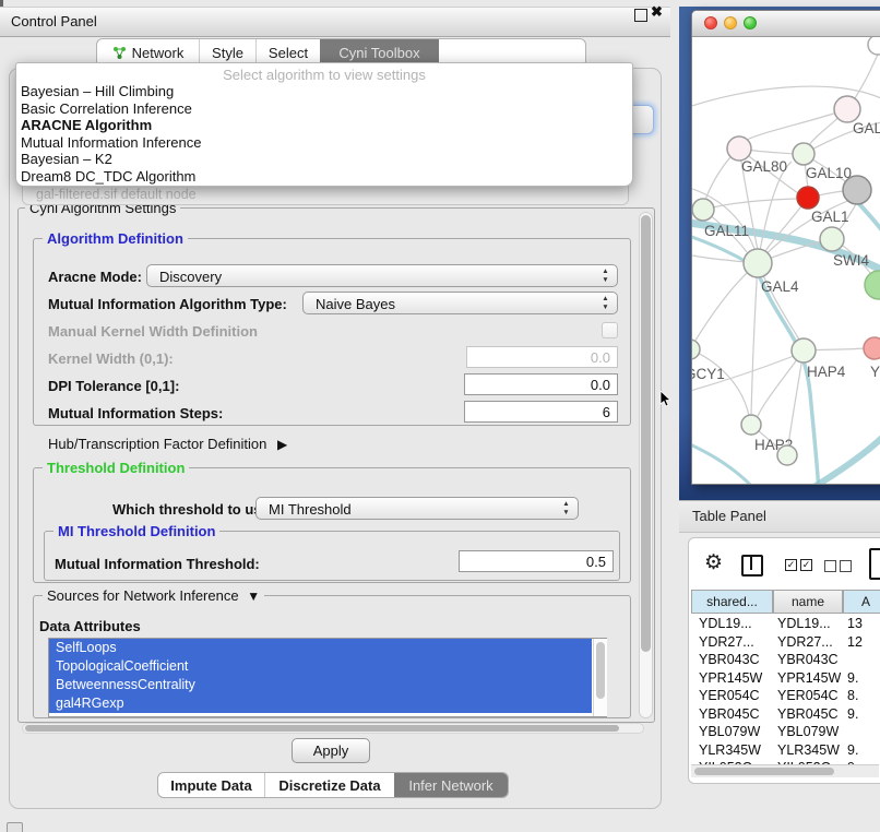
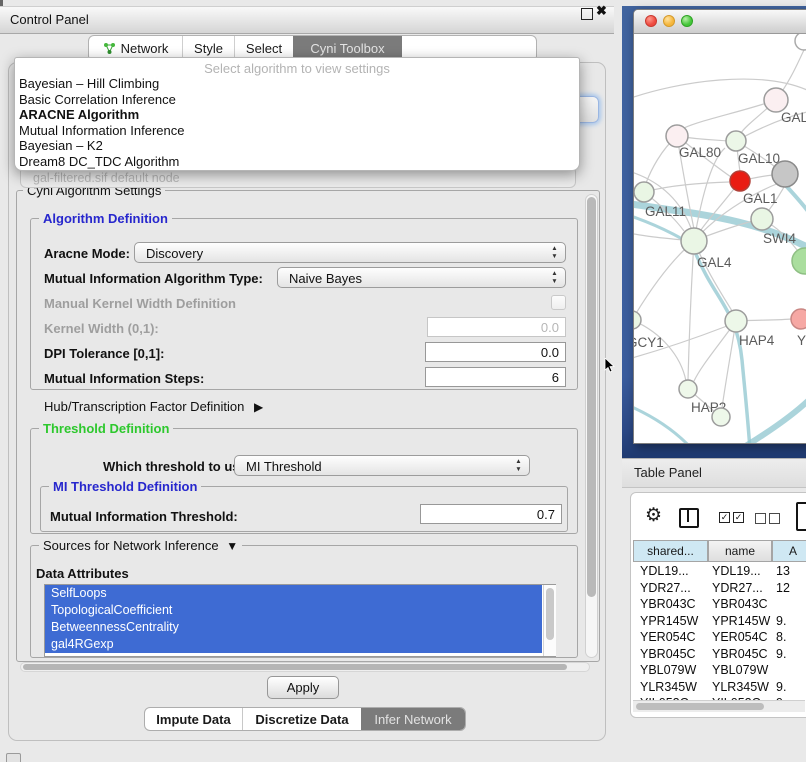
  Control Panel
  ✖
  Network
  Style
  Select
  Cyni Toolbox
  gal-filtered.sif default node
  Select algorithm to view settings
  Bayesian – Hill Climbing
  Basic Correlation Inference
  ARACNE Algorithm
  Mutual Information Inference
  Bayesian – K2
  Dream8 DC_TDC Algorithm
  Cyni Algorithm Settings
  Algorithm Definition
  Aracne Mode:
  Discovery
  Mutual Information Algorithm Type:
  Naive Bayes
  Manual Kernel Width Definition
  Kernel Width (0,1):
  0.0
  DPI Tolerance [0,1]:
  0.0
  Mutual Information Steps:
  6
  Hub/Transcription Factor Definition ▶
  Threshold Definition
  Which threshold to u
  MI Threshold
  MI Threshold Definition
  Mutual Information Threshold:
- 0.5
+ 0.7
  Sources for Network Inference ▼
  Data Attributes
  SelfLoops
  TopologicalCoefficient
  BetweennessCentrality
  gal4RGexp
  Apply
  Impute Data
  Discretize Data
  Infer Network
  GAL
  GAL80
  GAL10
  GAL1
  GAL11
  SWI4
  GAL4
  CY1
  HAP4
  Y
  HAP
  Table Panel
  ⚙
  ✓
  ✓
  shared...
  name
  A
  YDL19...
  YDL19...
  13
  YDR27...
  YDR27...
  12
  YBR043C
  YBR043C
  YPR145W
  YPR145W
  9.
  YER054C
  YER054C
  8.
  YBR045C
  YBR045C
  9.
  YBL079W
  YBL079W
  YLR345W
  YLR345W
  9.
